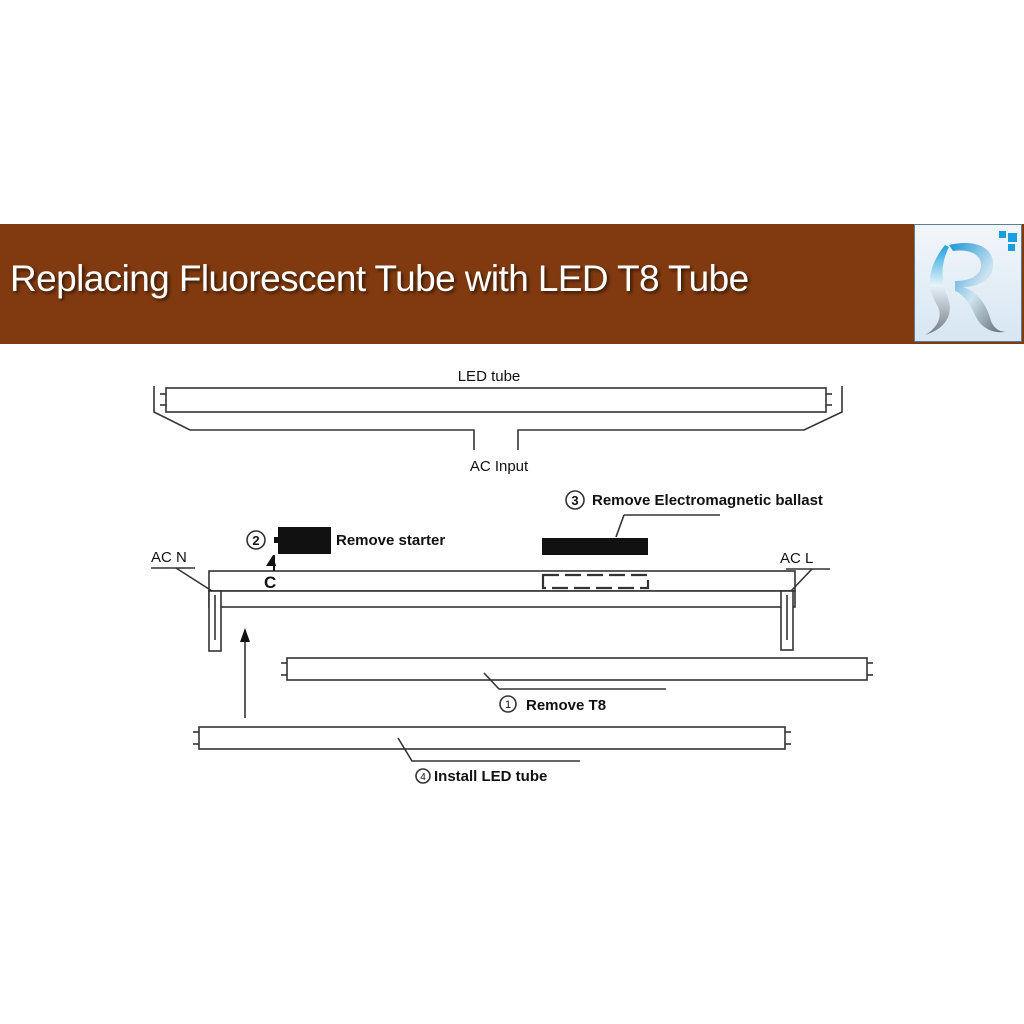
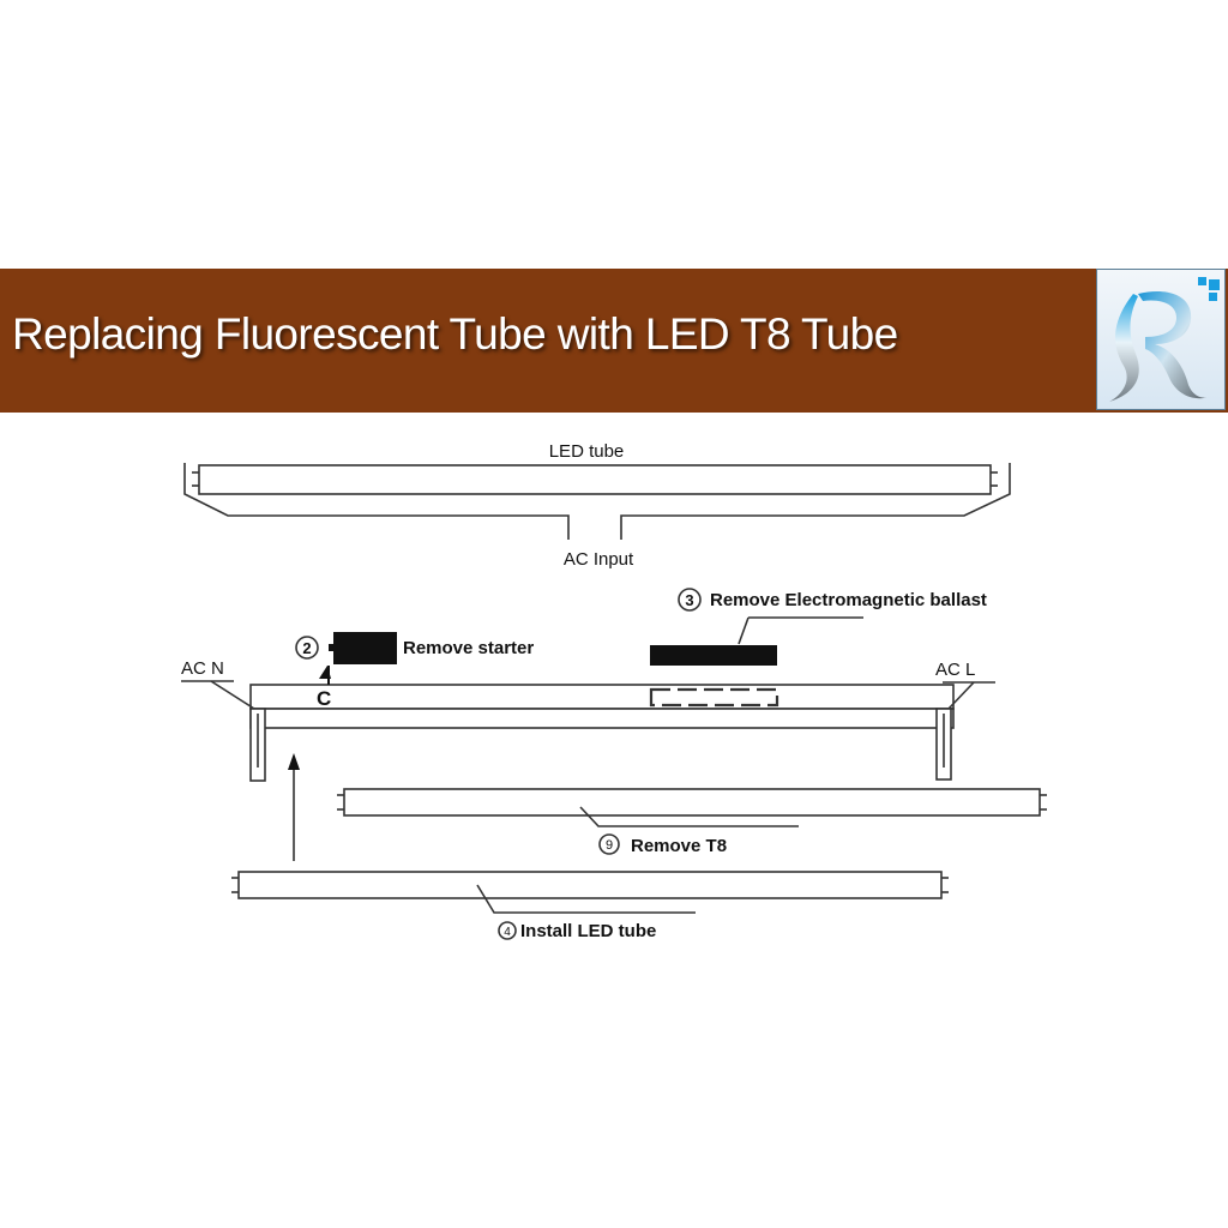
  Replacing Fluorescent Tube with LED T8 Tube
  LED tube
  AC Input
  AC N
  AC L
  C
  2
  Remove starter
  3
  Remove Electromagnetic ballast
- 1
+ 9
  Remove T8
  4
  Install LED tube
